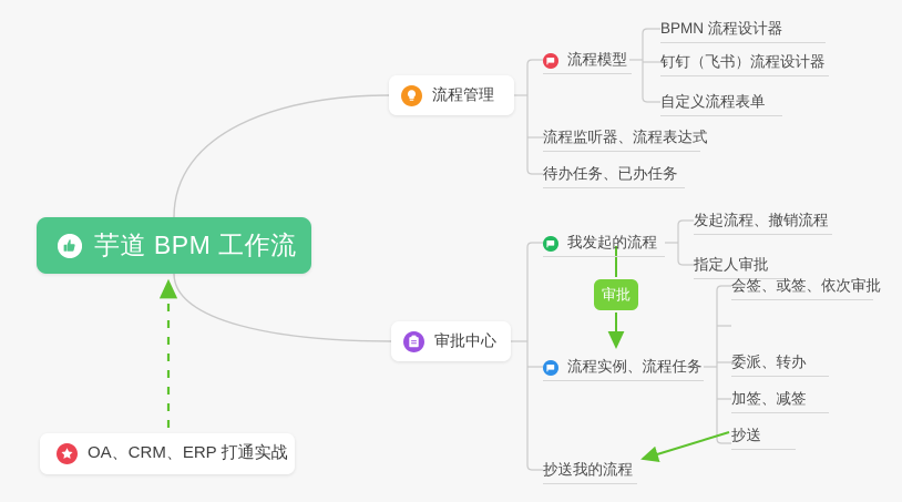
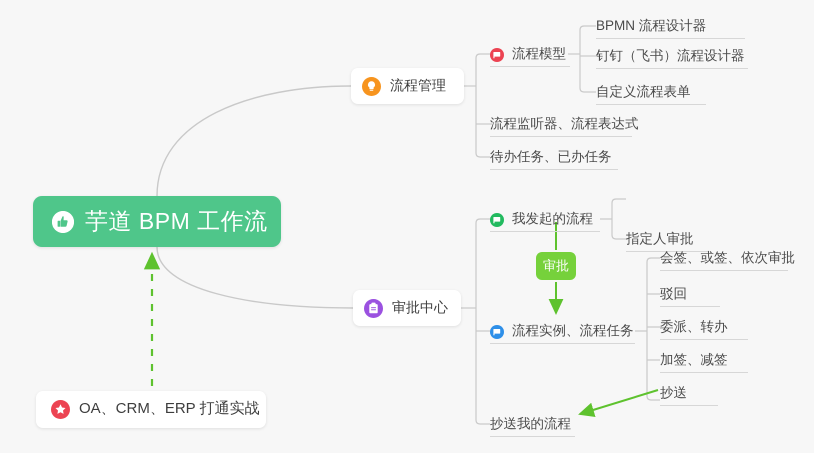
  芋道 BPM 工作流
  流程管理
  流程模型
  BPMN 流程设计器
  钉钉（飞书）流程设计器
  自定义流程表单
  流程监听器、流程表达式
  待办任务、已办任务
  审批中心
  我发起的流程
- 发起流程、撤销流程
  指定人审批
  流程实例、流程任务
  会签、或签、依次审批
+ 驳回
  委派、转办
  加签、减签
  抄送
  抄送我的流程
  审批
  OA、CRM、ERP 打通实战
